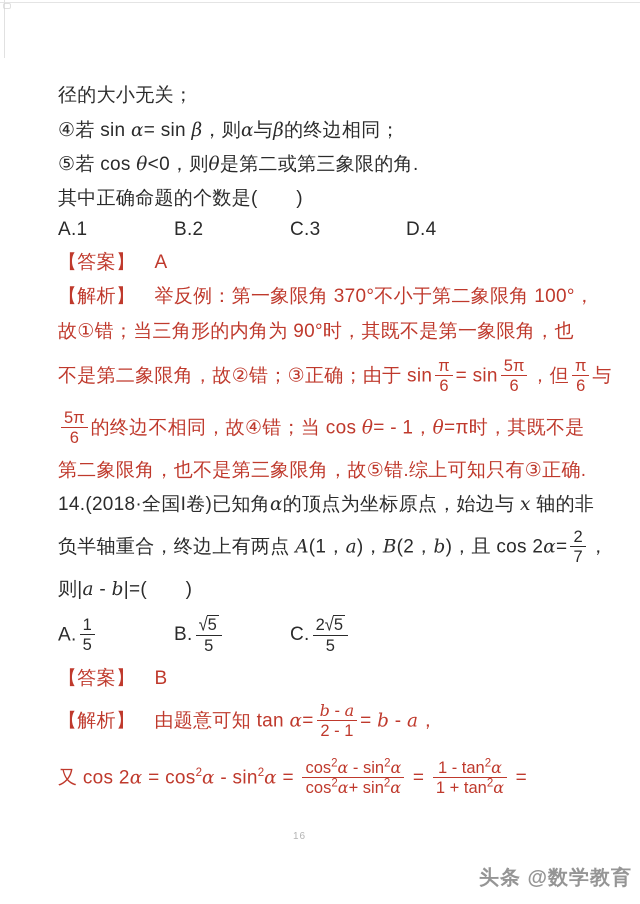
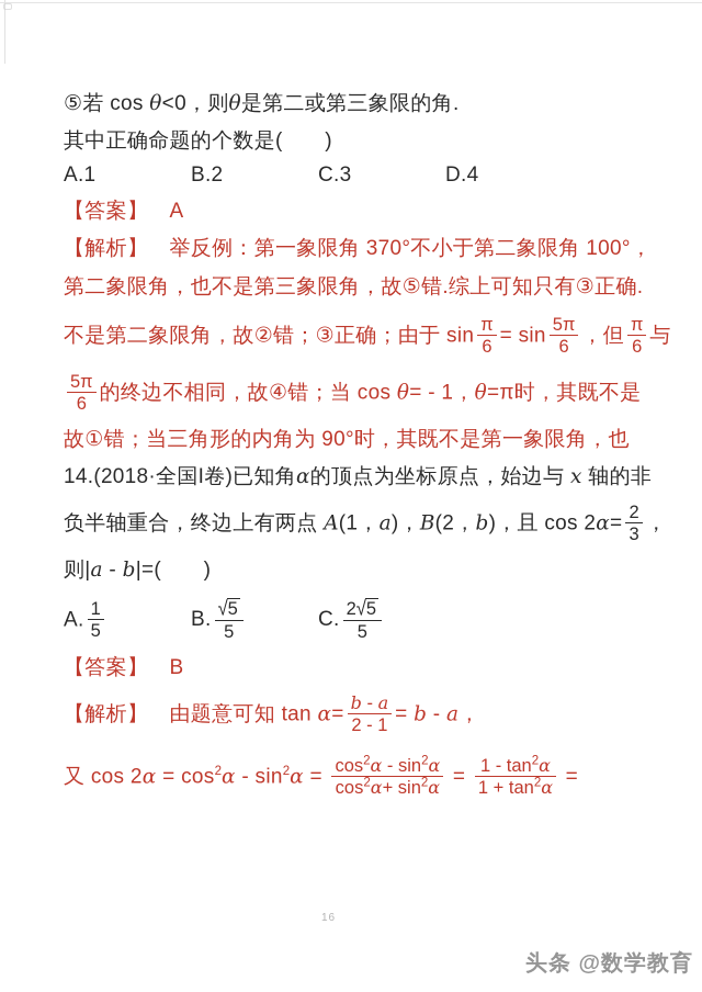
- 径的大小无关；
- ④若 sin α= sin β，则α与β的终边相同；
  ⑤若 cos θ<0，则θ是第二或第三象限的角.
  其中正确命题的个数是( )
  A.1 B.2 C.3 D.4
  【答案】 A
  【解析】 举反例：第一象限角 370°不小于第二象限角 100°，
- 故①错；当三角形的内角为 90°时，其既不是第一象限角，也
+ 第二象限角，也不是第三象限角，故⑤错.综上可知只有③正确.
  不是第二象限角，故②错；③正确；由于 sin
  π
  6
  = sin
  5π
  6
  ，但
  π
  6
  与
  5π
  6
  的终边不相同，故④错；当 cos θ= - 1，θ=π时，其既不是
- 第二象限角，也不是第三象限角，故⑤错.综上可知只有③正确.
+ 故①错；当三角形的内角为 90°时，其既不是第一象限角，也
  14.(2018·全国I卷)已知角α的顶点为坐标原点，始边与 x 轴的非
  负半轴重合，终边上有两点 A(1，a)，B(2，b)，且 cos 2α=
  2
- 7
+ 3
  ，
  则|a - b|=( )
  A.
  1
  5
  B.
  √5
  5
  C.
  2√5
  5
  【答案】 B
  【解析】 由题意可知 tan α=
  b - a
  2 - 1
  = b - a，
  又 cos 2α = cos2α - sin2α =
  cos2α - sin2α
  cos2α+ sin2α
  =
  1 - tan2α
  1 + tan2α
  =
  16
  头条 @数学教育
